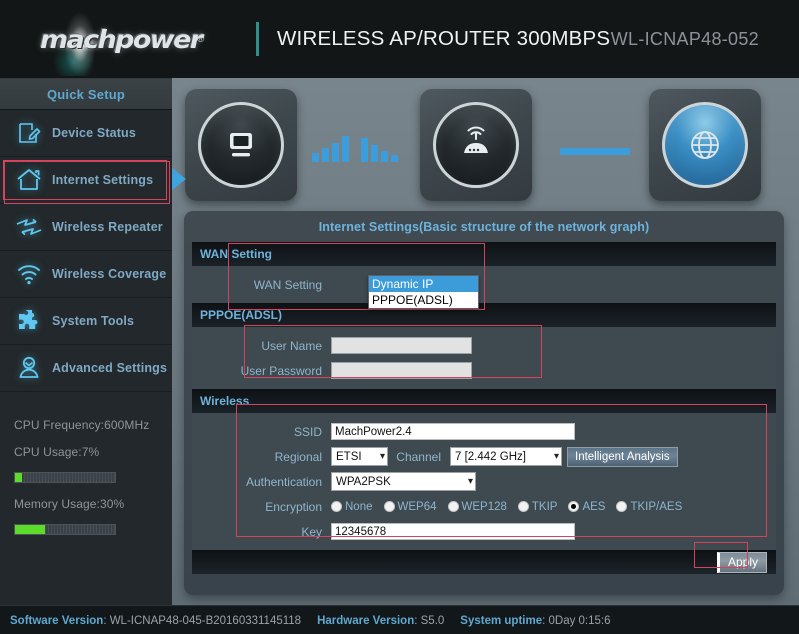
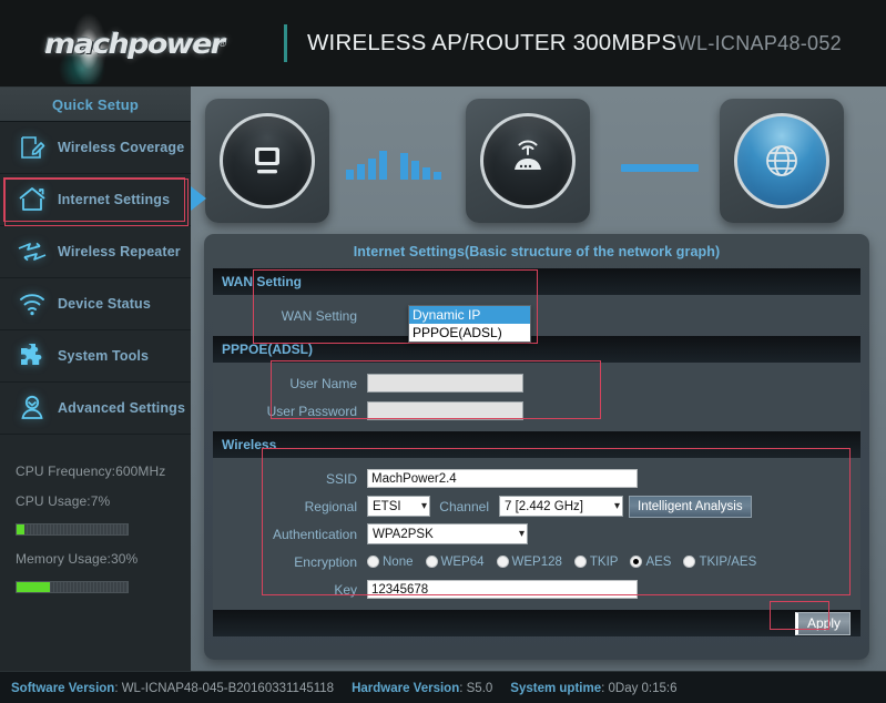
  machpower
  ®
  WIRELESS AP/ROUTER 300MBPS
  WL-ICNAP48-052
  Quick Setup
- Device Status
+ Wireless Coverage
  Internet Settings
  Wireless Repeater
- Wireless Coverage
+ Device Status
  System Tools
  Advanced Settings
  CPU Frequency:600MHz
  CPU Usage:7%
  Memory Usage:30%
  Internet Settings(Basic structure of the network graph)
  WAN Setting
  WAN Setting
  PPPOE(ADSL)
  User Name
  User Password
  Wireless
  SSID
  MachPower2.4
  Regional
  ETSI
  ▾
  Channel
  7 [2.442 GHz]
  ▾
  Intelligent Analysis
  Authentication
  WPA2PSK
  ▾
  Encryption
  None
  WEP64
  WEP128
  TKIP
  AES
  TKIP/AES
  Key
  12345678
  Apply
  Dynamic IP
  PPPOE(ADSL)
  Software Version: WL-ICNAP48-045-B20160331145118
  Hardware Version: S5.0
  System uptime: 0Day 0:15:6
